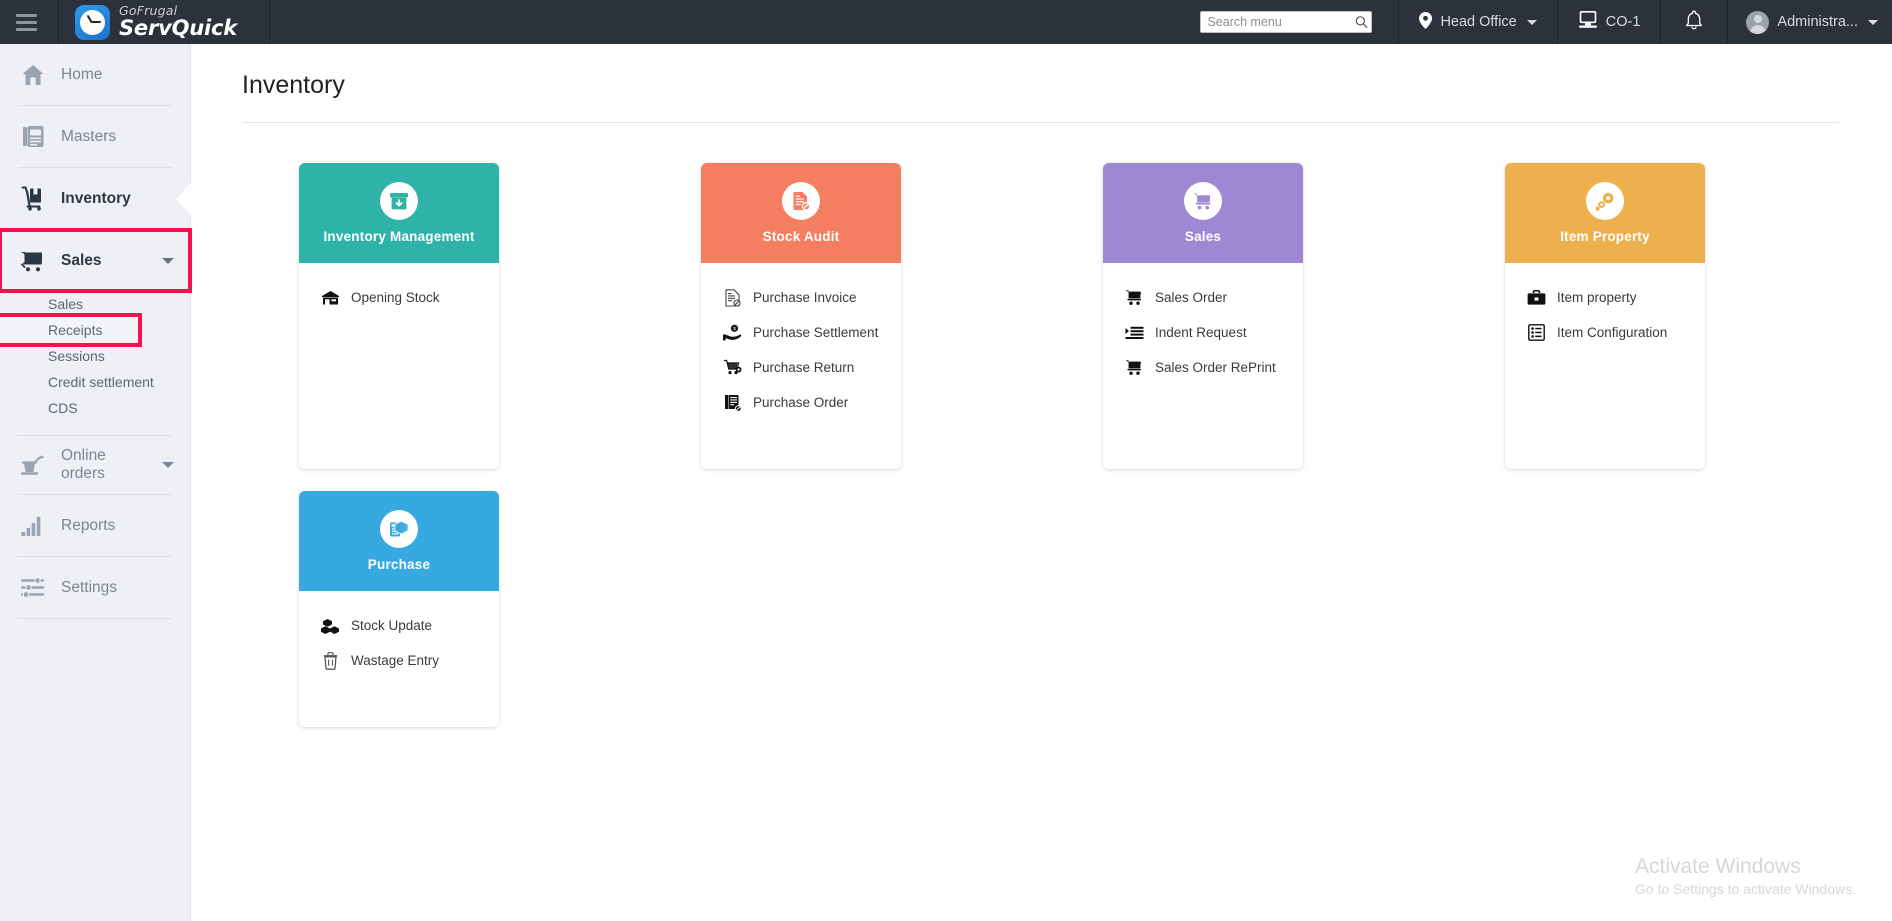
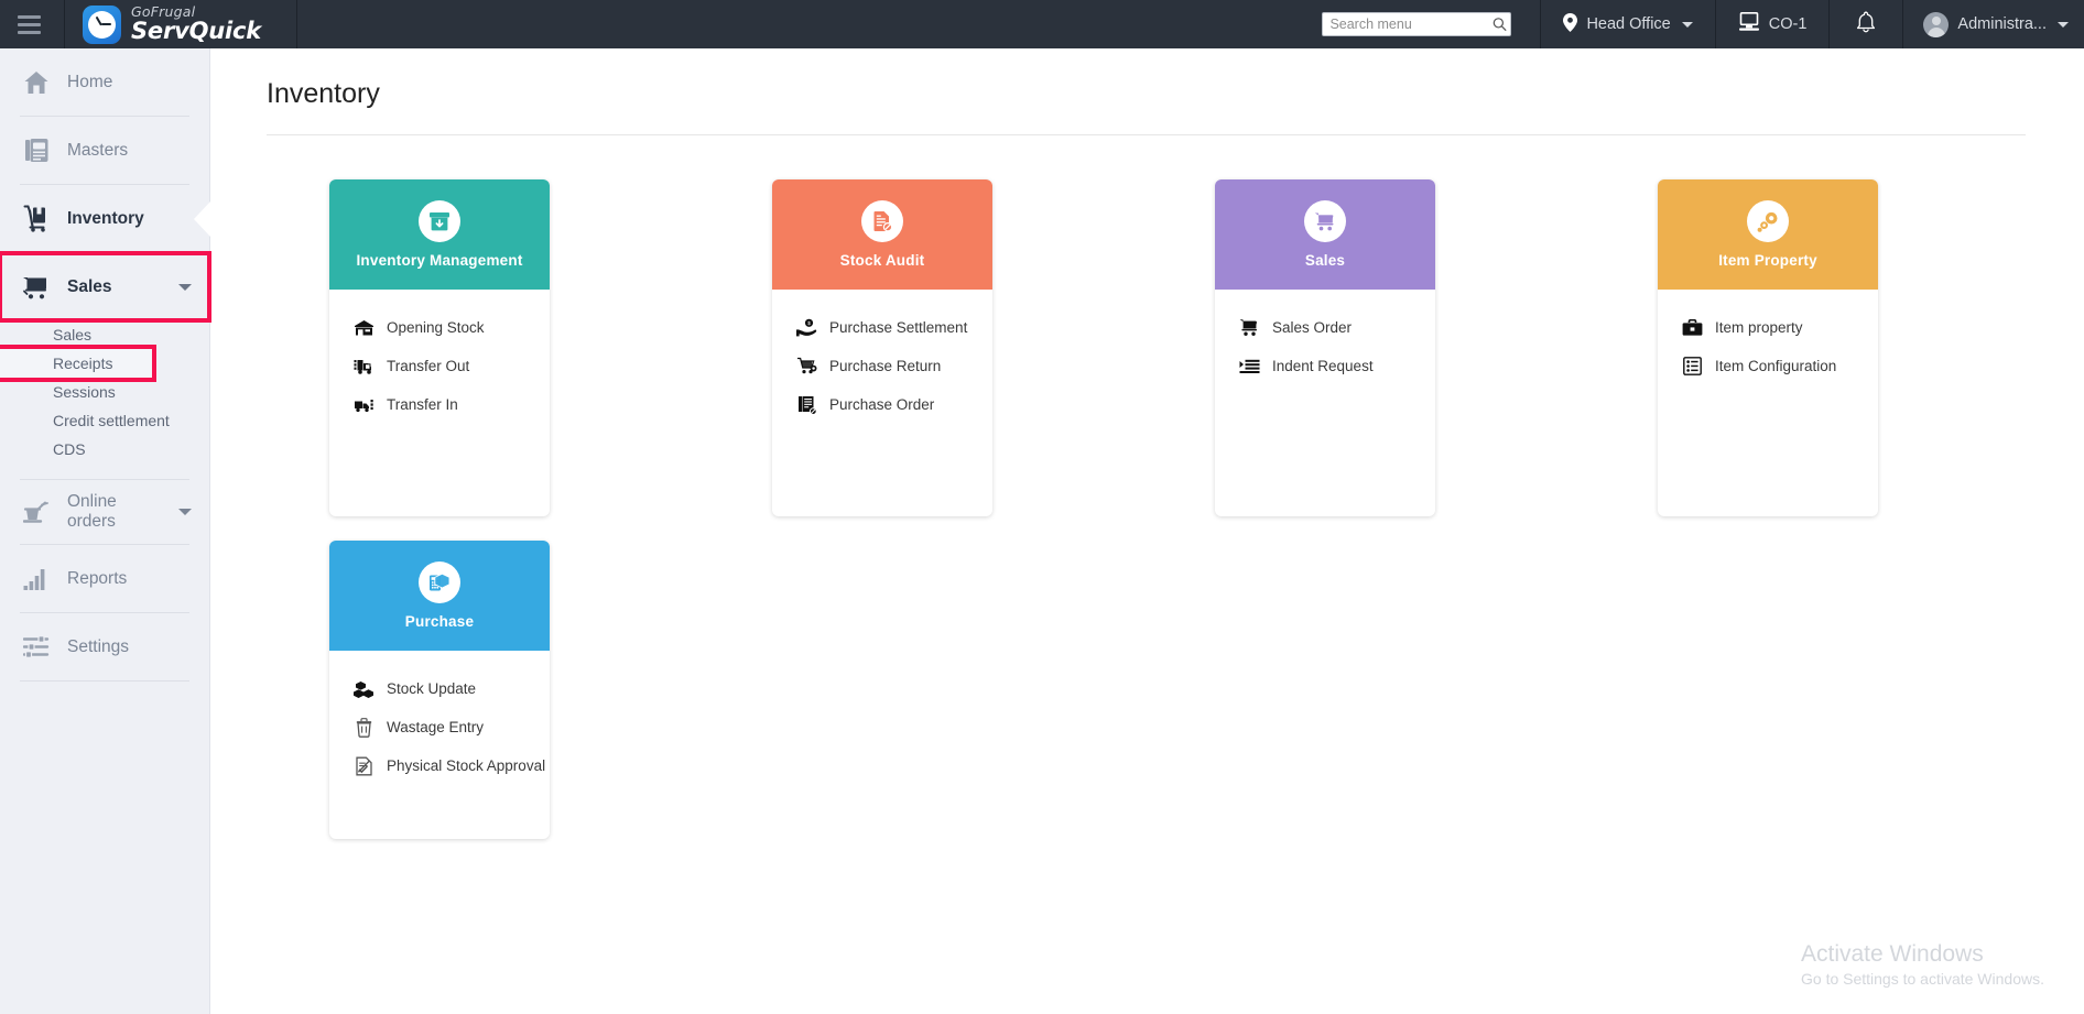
  GoFrugal
  ServQuick
  Search menu
  Head Office
  CO-1
  Administra...
  Home
  Masters
  Inventory
  Sales
  Sales
  Receipts
  Sessions
  Credit settlement
  CDS
  Online orders
  Reports
  Settings
  Inventory
  Inventory Management
  Opening Stock
+ Transfer Out
+ Transfer In
  Stock Audit
- Purchase Invoice
  Purchase Settlement
  Purchase Return
  Purchase Order
  Sales
  Sales Order
  Indent Request
- Sales Order RePrint
  Item Property
  Item property
  Item Configuration
  Purchase
  Stock Update
  Wastage Entry
+ Physical Stock Approval
  Activate Windows
  Go to Settings to activate Windows.
